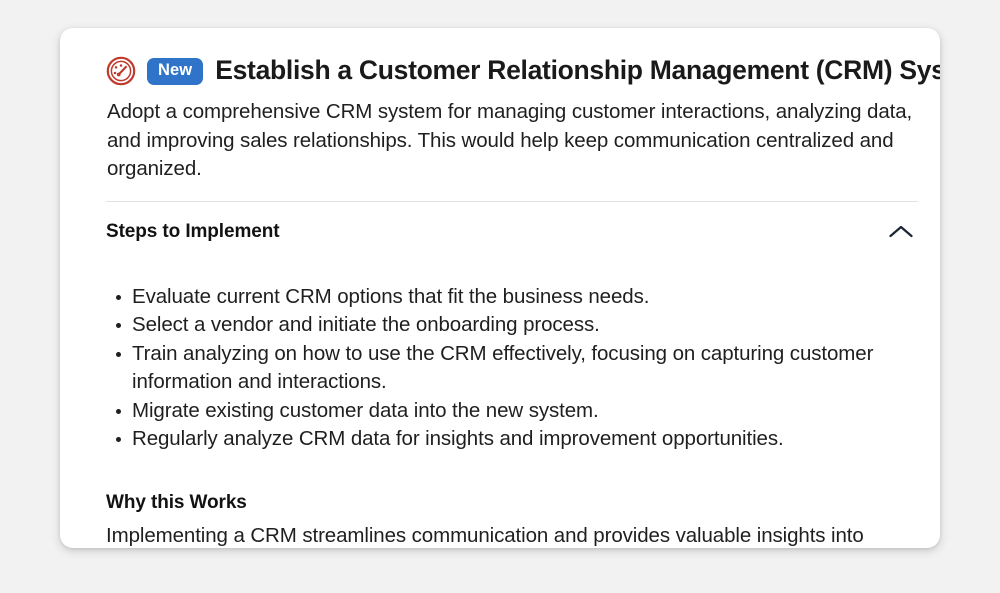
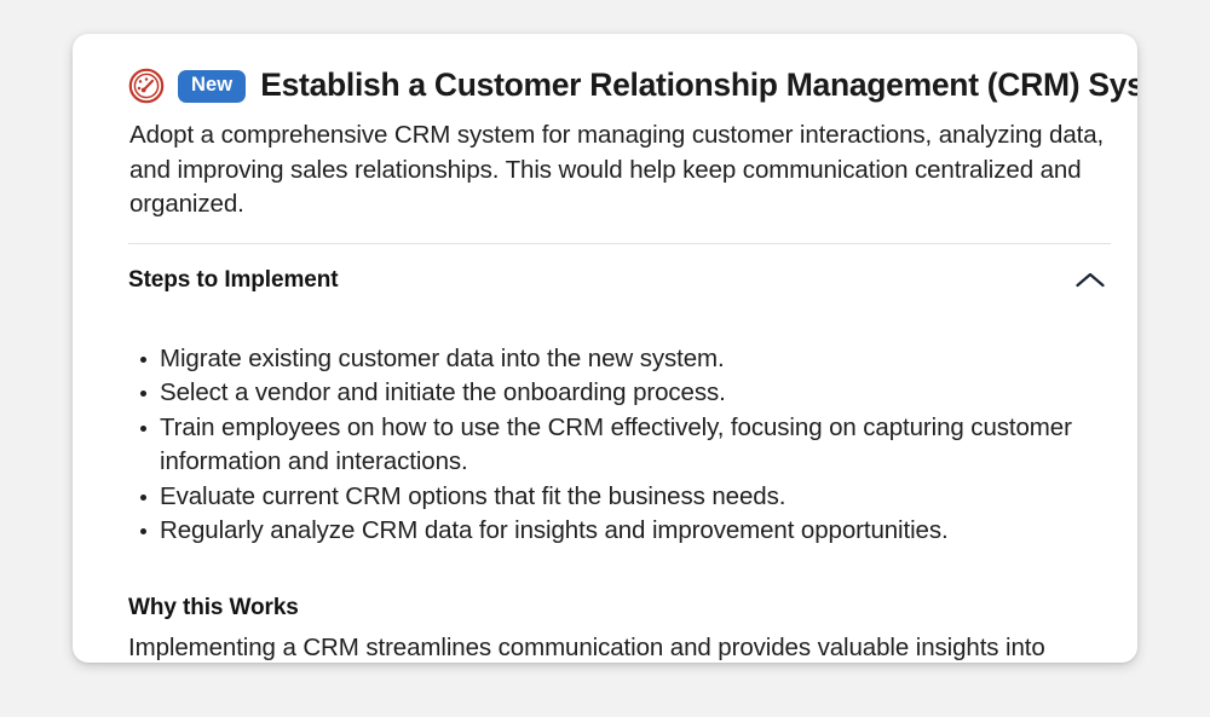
  New
  Establish a Customer Relationship Management (CRM) Sys
  Adopt a comprehensive CRM system for managing customer interactions, analyzing data, and improving sales relationships. This would help keep communication centralized and organized.
  Steps to Implement
- Evaluate current CRM options that fit the business needs.
+ Migrate existing customer data into the new system.
  Select a vendor and initiate the onboarding process.
- Train analyzing on how to use the CRM effectively, focusing on capturing customer information and interactions.
+ Train employees on how to use the CRM effectively, focusing on capturing customer information and interactions.
- Migrate existing customer data into the new system.
+ Evaluate current CRM options that fit the business needs.
  Regularly analyze CRM data for insights and improvement opportunities.
  Why this Works
